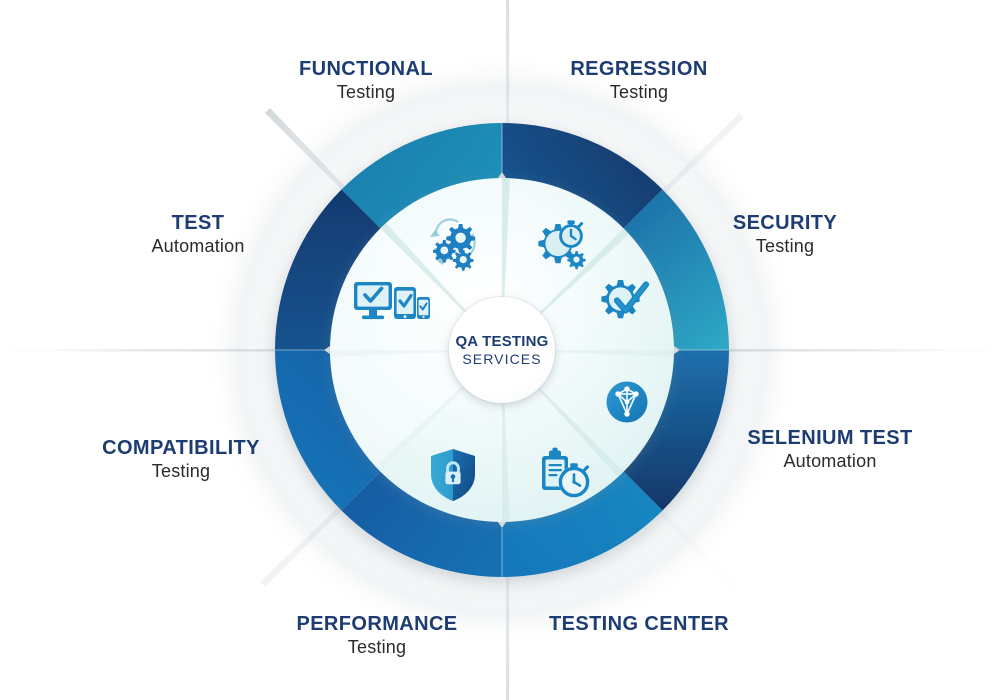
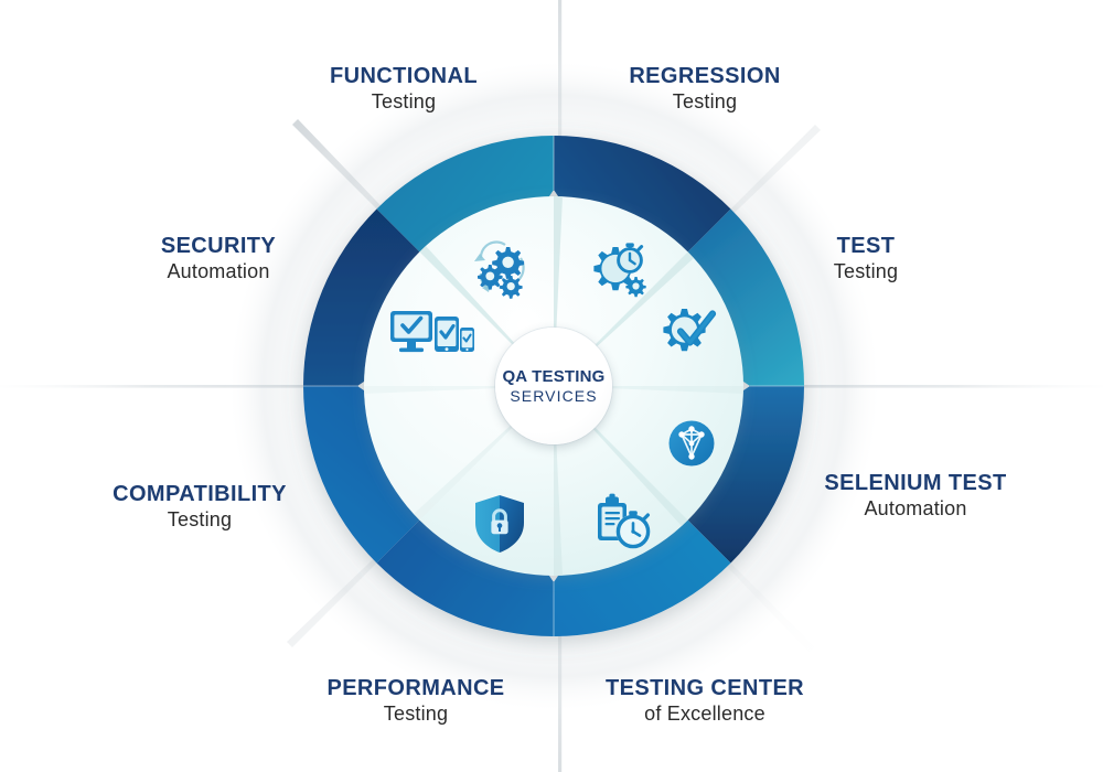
  QA TESTING
  SERVICES
  FUNCTIONAL
  Testing
  REGRESSION
  Testing
- SECURITY
+ TEST
  Testing
  SELENIUM TEST
  Automation
  TESTING CENTER
+ of Excellence
  PERFORMANCE
  Testing
  COMPATIBILITY
  Testing
- TEST
+ SECURITY
  Automation
